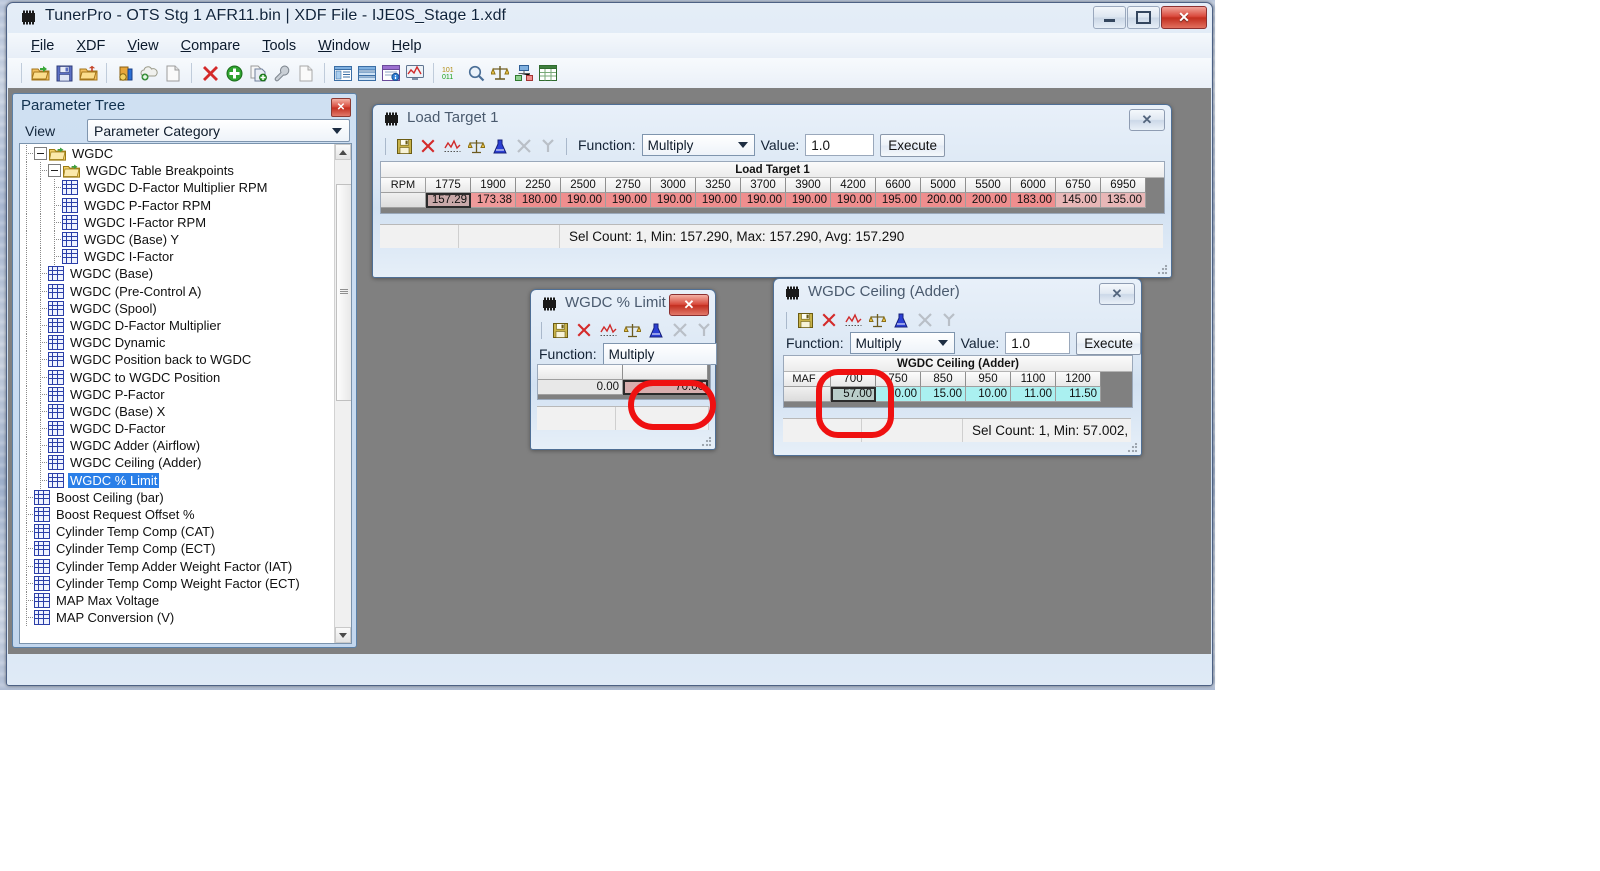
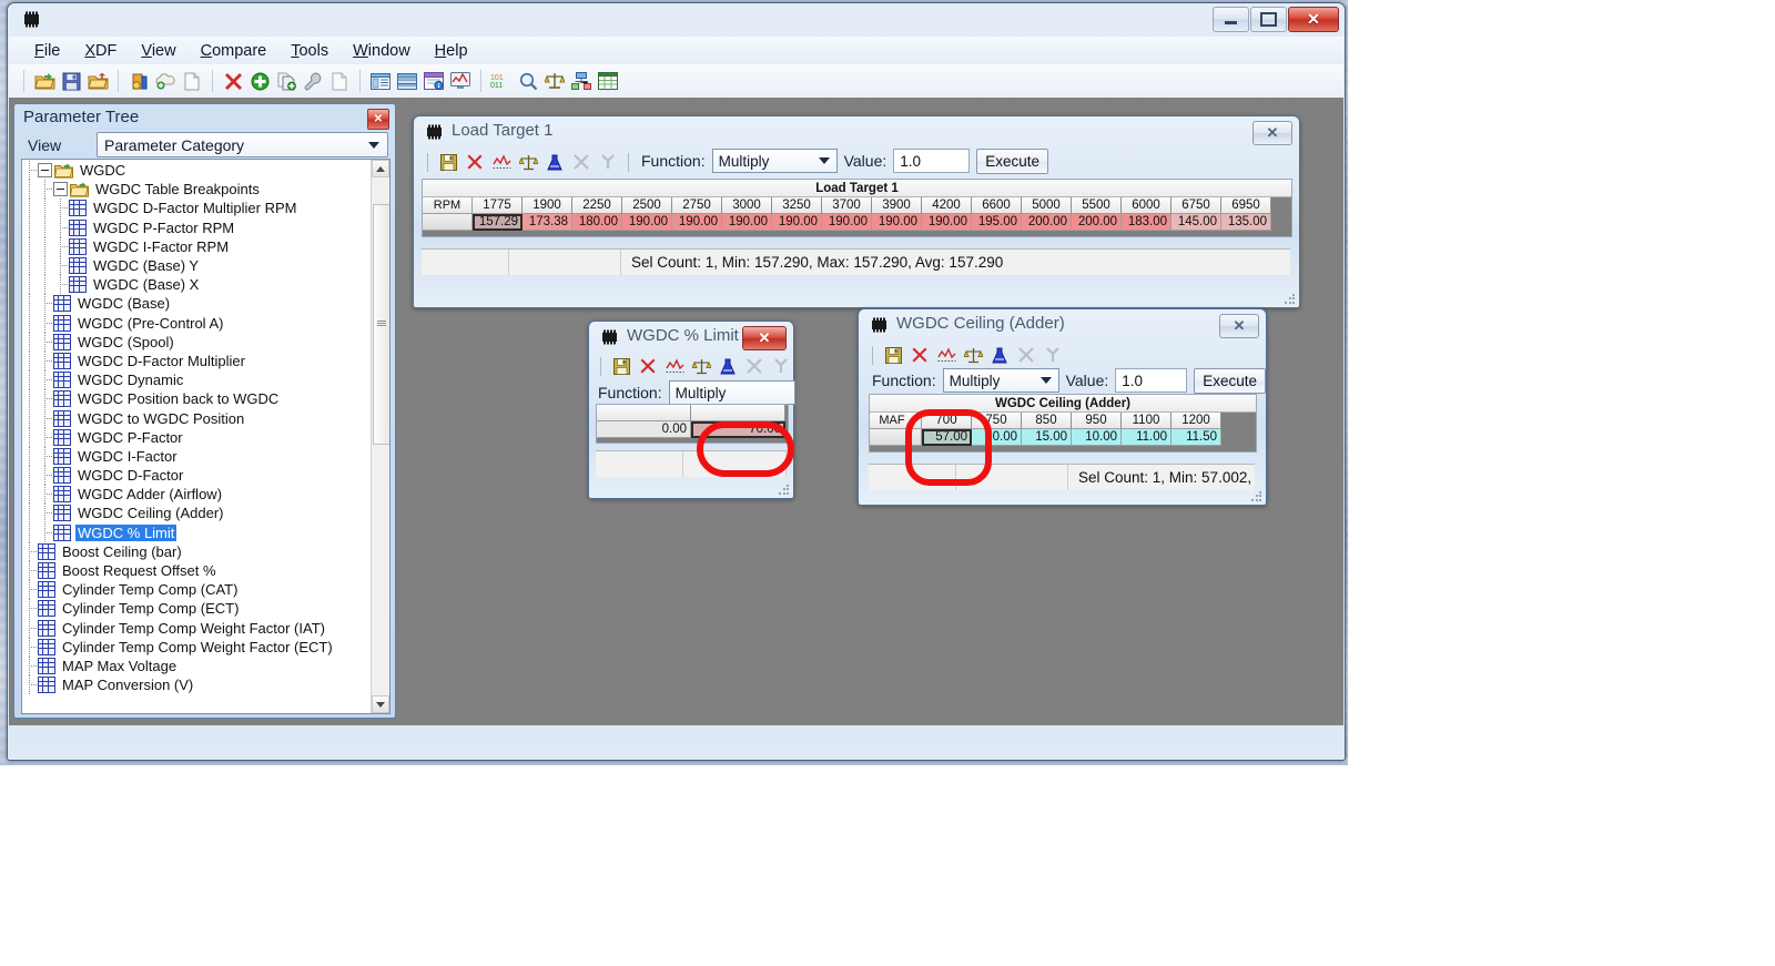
- TunerPro - OTS Stg 1 AFR11.bin | XDF File - IJE0S_Stage 1.xdf
  ✕
  File
  XDF
  View
  Compare
  Tools
  Window
  Help
  Parameter Tree
  ✕
  View
  Parameter Category
  WGDC
  WGDC Table Breakpoints
  WGDC D-Factor Multiplier RPM
  WGDC P-Factor RPM
  WGDC I-Factor RPM
  WGDC (Base) Y
- WGDC I-Factor
+ WGDC (Base) X
  WGDC (Base)
  WGDC (Pre-Control A)
  WGDC (Spool)
  WGDC D-Factor Multiplier
  WGDC Dynamic
  WGDC Position back to WGDC
  WGDC to WGDC Position
  WGDC P-Factor
- WGDC (Base) X
+ WGDC I-Factor
  WGDC D-Factor
  WGDC Adder (Airflow)
  WGDC Ceiling (Adder)
  WGDC % Limit
  Boost Ceiling (bar)
  Boost Request Offset %
  Cylinder Temp Comp (CAT)
  Cylinder Temp Comp (ECT)
- Cylinder Temp Adder Weight Factor (IAT)
+ Cylinder Temp Comp Weight Factor (IAT)
  Cylinder Temp Comp Weight Factor (ECT)
  MAP Max Voltage
  MAP Conversion (V)
  Load Target 1
  ✕
  Function:
  Multiply
  Value:
  1.0
  Execute
  Load Target 1
  RPM
  1775
  1900
  2250
  2500
  2750
  3000
  3250
  3700
  3900
  4200
  6600
  5000
  5500
  6000
  6750
  6950
  157.29
  173.38
  180.00
  190.00
  190.00
  190.00
  190.00
  190.00
  190.00
  190.00
  195.00
  200.00
  200.00
  183.00
  145.00
  135.00
  Sel Count: 1, Min: 157.290, Max: 157.290, Avg: 157.290
  WGDC % Limit
  ✕
  Function:
  Multiply
  0.00
  70.00
  WGDC Ceiling (Adder)
  ✕
  Function:
  Multiply
  Value:
  1.0
  Execute
  WGDC Ceiling (Adder)
  MAF .
  700
  750
  850
  950
  1100
  1200
  57.00
  20.00
  15.00
  10.00
  11.00
  11.50
  Sel Count: 1, Min: 57.002,
